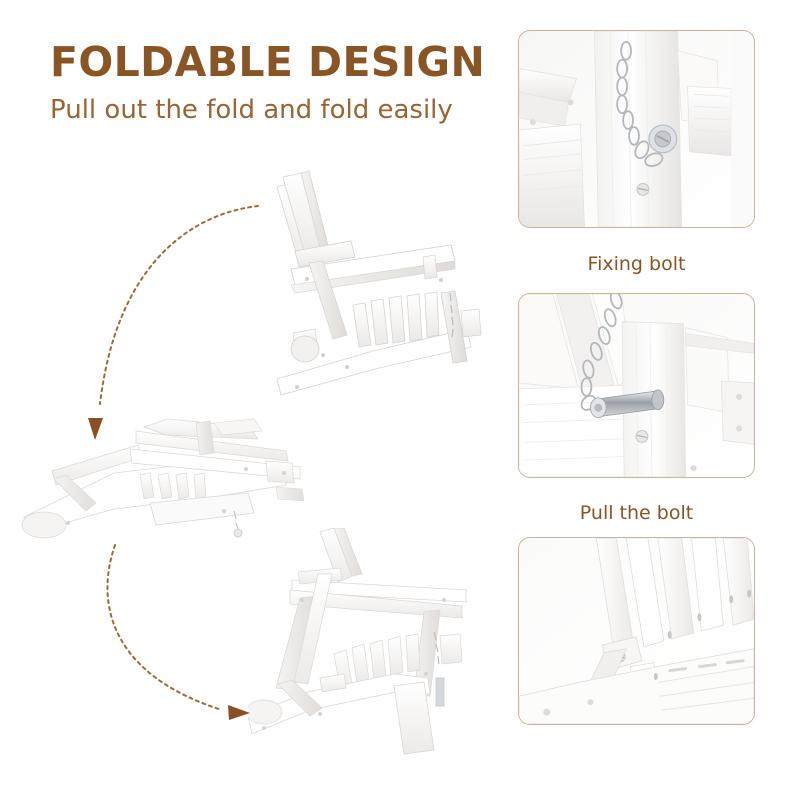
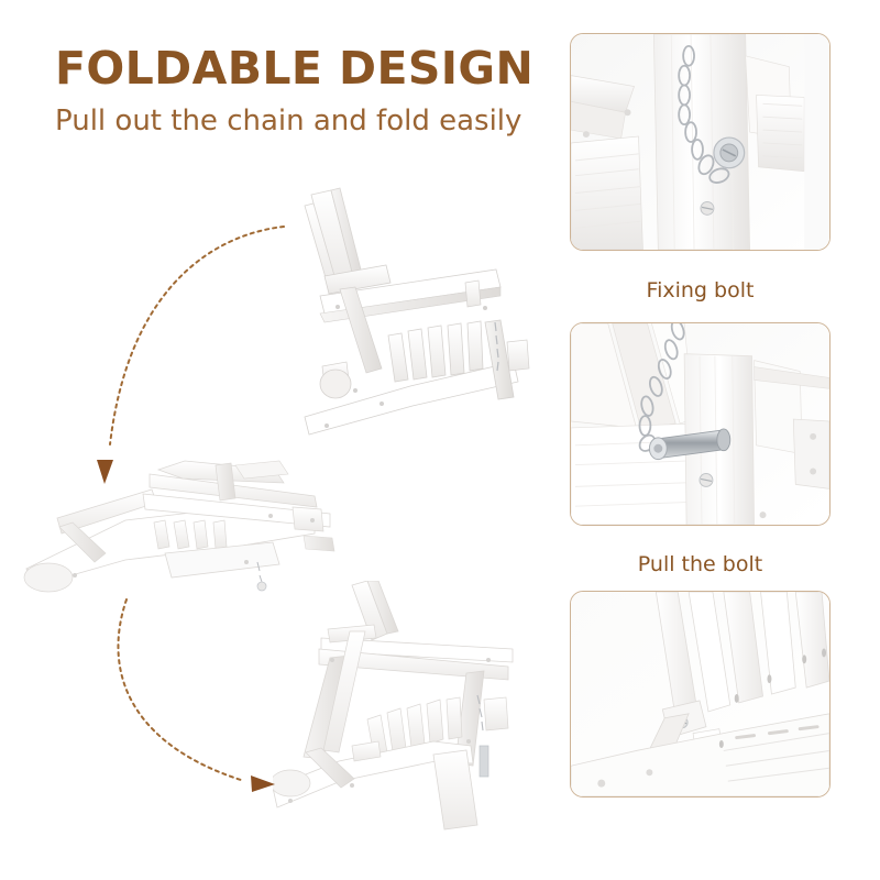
  FOLDABLE DESIGN
- Pull out the fold and fold easily
+ Pull out the chain and fold easily
  Fixing bolt
  Pull the bolt
